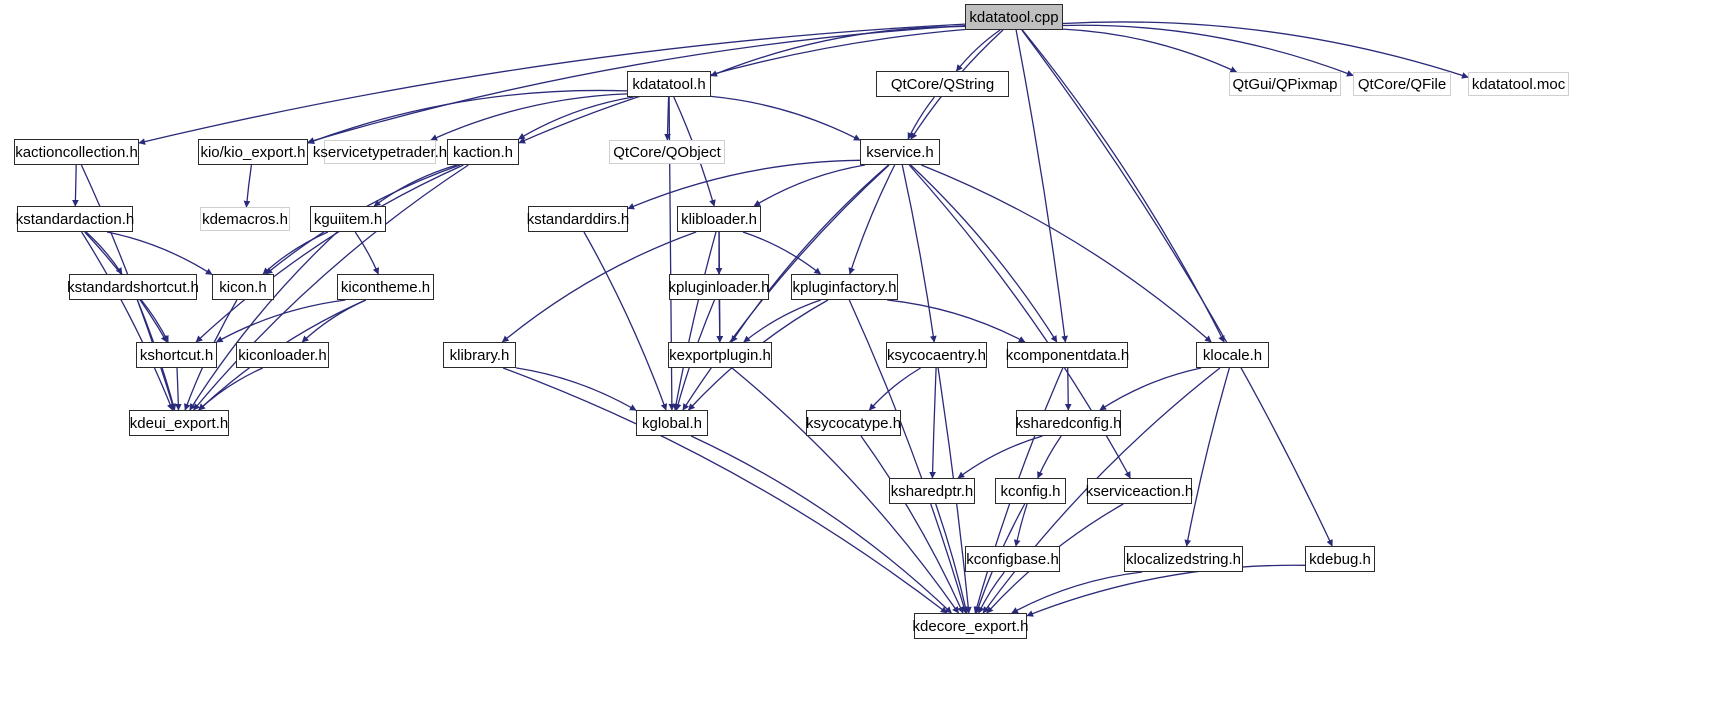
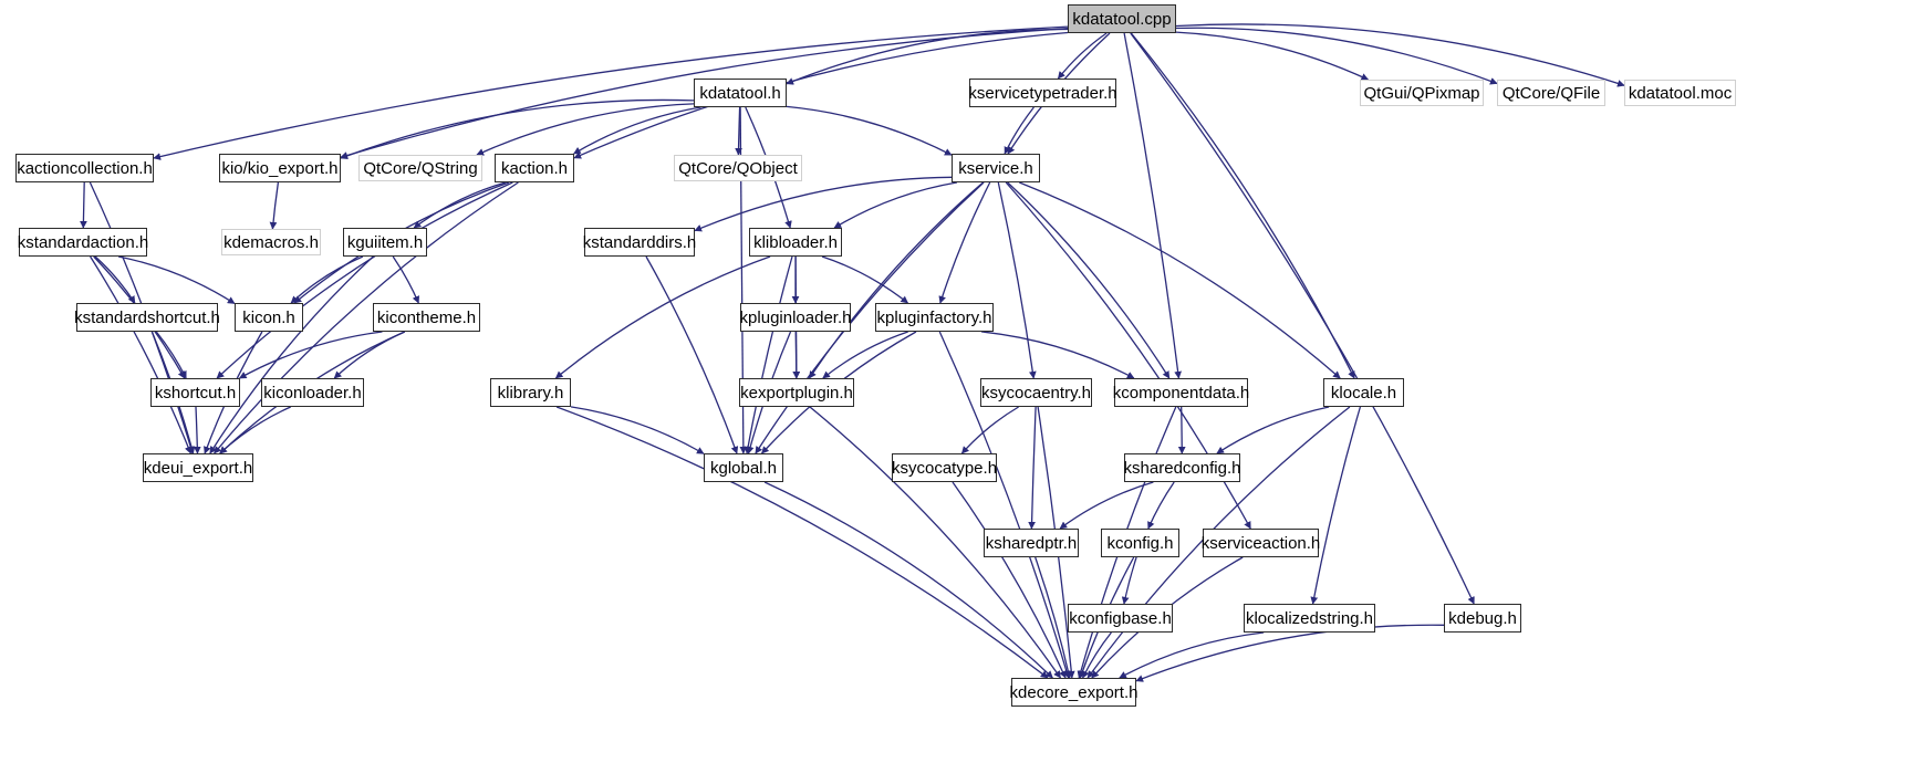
  kdatatool.cpp
  kdatatool.h
- QtCore/QString
+ kservicetypetrader.h
  QtGui/QPixmap
  QtCore/QFile
  kdatatool.moc
  kactioncollection.h
  kio/kio_export.h
- kservicetypetrader.h
+ QtCore/QString
  kaction.h
  QtCore/QObject
  kservice.h
  kstandardaction.h
  kdemacros.h
  kguiitem.h
  kstandarddirs.h
  klibloader.h
  kstandardshortcut.h
  kicon.h
  kicontheme.h
  kpluginloader.h
  kpluginfactory.h
  kshortcut.h
  kiconloader.h
  klibrary.h
  kexportplugin.h
  ksycocaentry.h
  kcomponentdata.h
  klocale.h
  kdeui_export.h
  kglobal.h
  ksycocatype.h
  ksharedconfig.h
  ksharedptr.h
  kconfig.h
  kserviceaction.h
  kconfigbase.h
  klocalizedstring.h
  kdebug.h
  kdecore_export.h
